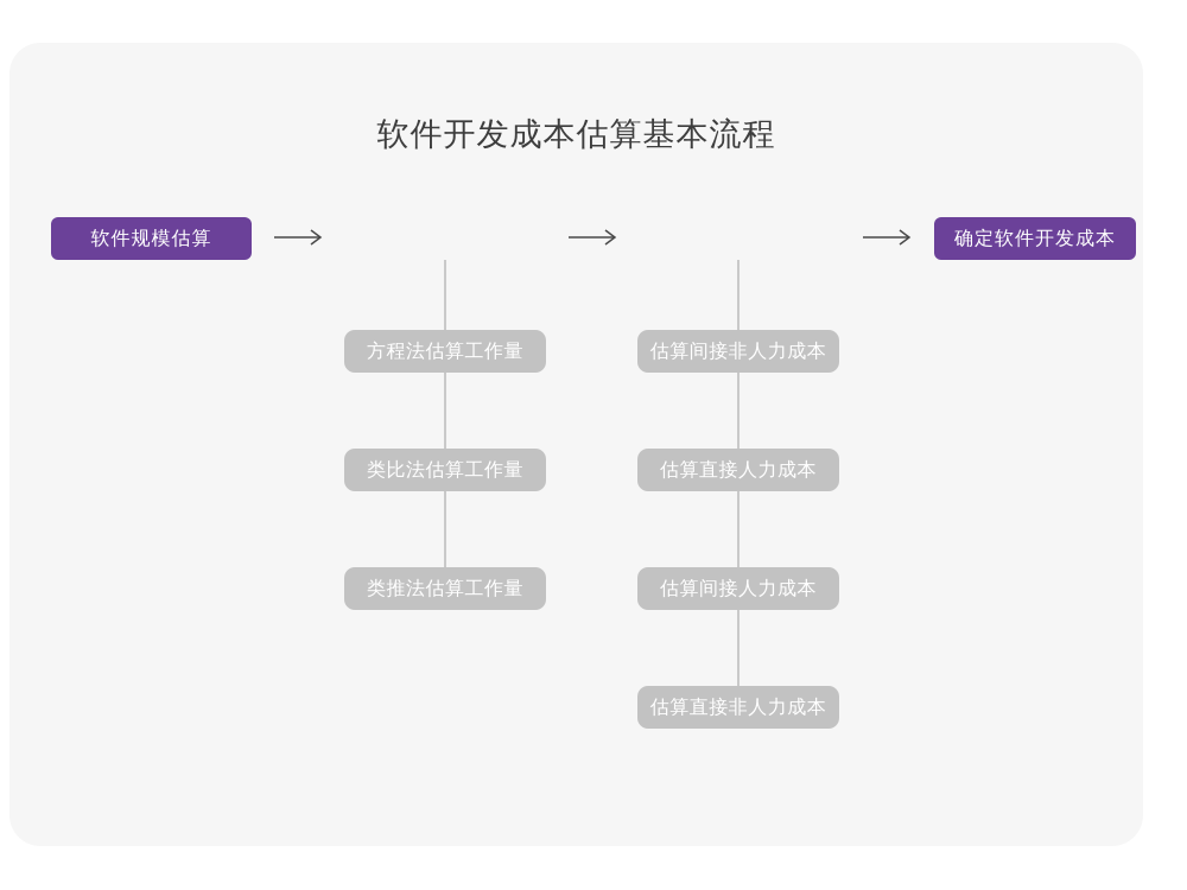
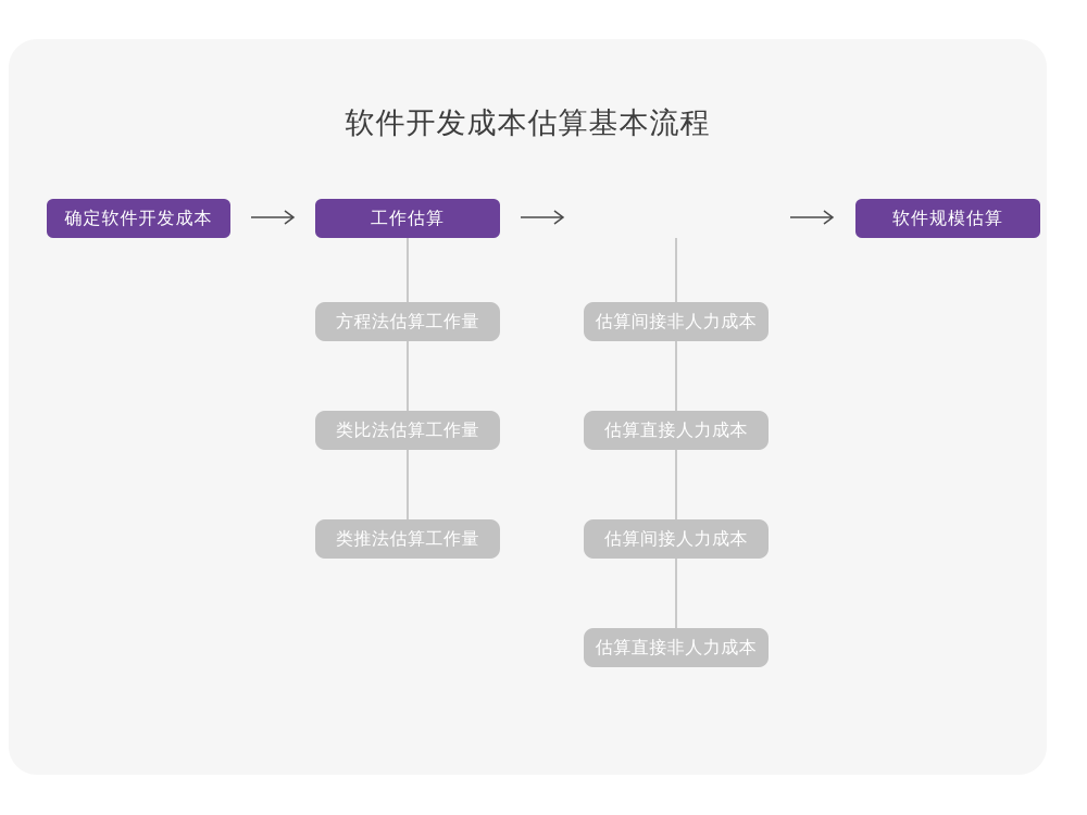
  软件开发成本估算基本流程
- 软件规模估算
+ 确定软件开发成本
+ 工作估算
- 确定软件开发成本
+ 软件规模估算
  方程法估算工作量
  类比法估算工作量
  类推法估算工作量
  估算间接非人力成本
  估算直接人力成本
  估算间接人力成本
  估算直接非人力成本
